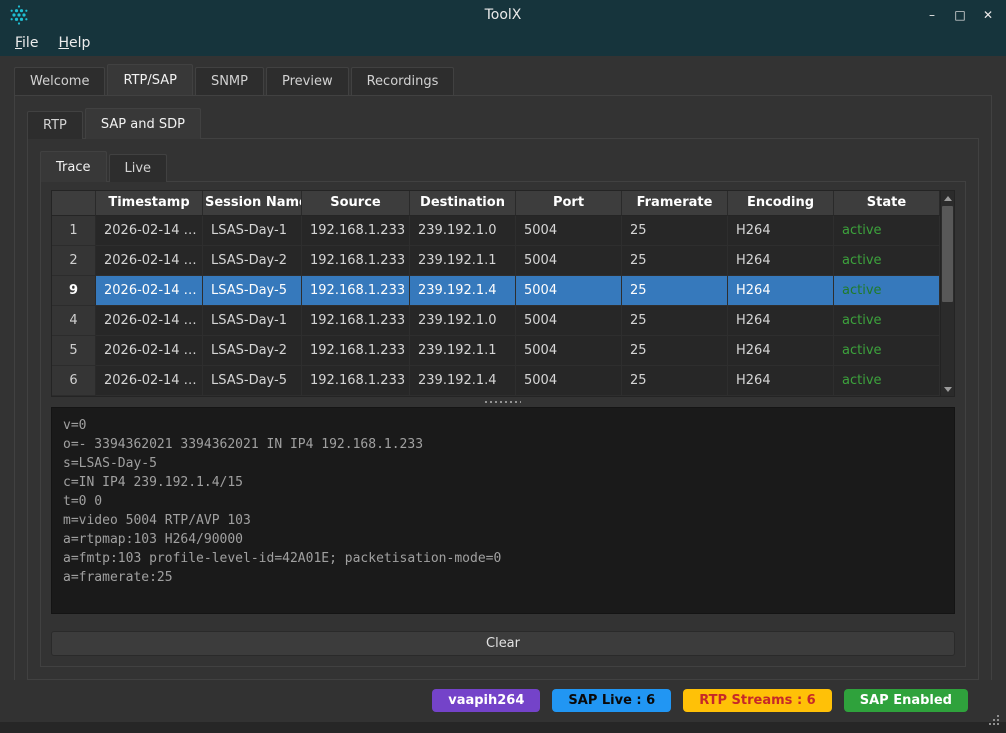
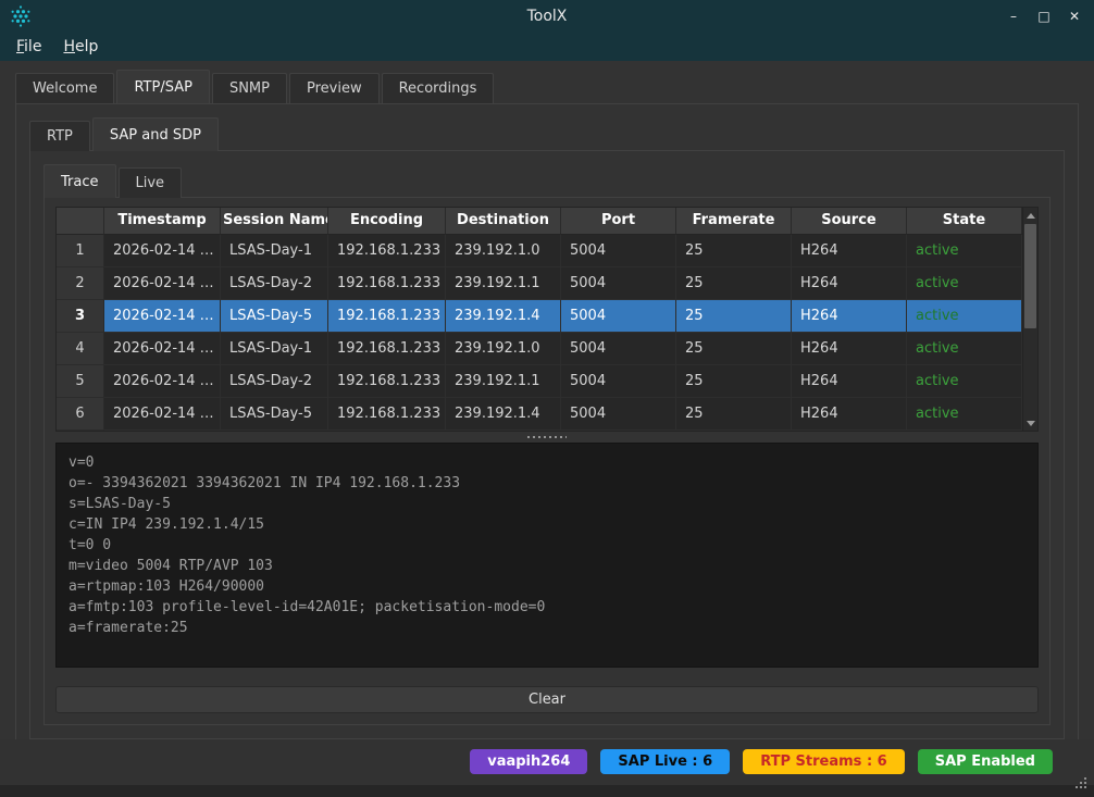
  ToolX
  –
  □
  ✕
  File
  Help
  Welcome
  RTP/SAP
  SNMP
  Preview
  Recordings
  RTP
  SAP and SDP
  Trace
  Live
  Timestamp
  Session Nam
- Source
+ Encoding
  Destination
  Port
  Framerate
- Encoding
+ Source
  State
  1
  2026-02-14 …
  LSAS-Day-1
  192.168.1.233
  239.192.1.0
  5004
  25
  H264
  active
  2
  2026-02-14 …
  LSAS-Day-2
  192.168.1.233
  239.192.1.1
  5004
  25
  H264
  active
- 9
+ 3
  2026-02-14 …
  LSAS-Day-5
  192.168.1.233
  239.192.1.4
  5004
  25
  H264
  active
  4
  2026-02-14 …
  LSAS-Day-1
  192.168.1.233
  239.192.1.0
  5004
  25
  H264
  active
  5
  2026-02-14 …
  LSAS-Day-2
  192.168.1.233
  239.192.1.1
  5004
  25
  H264
  active
  6
  2026-02-14 …
  LSAS-Day-5
  192.168.1.233
  239.192.1.4
  5004
  25
  H264
  active
  v=0
  o=- 3394362021 3394362021 IN IP4 192.168.1.233
  s=LSAS-Day-5
  c=IN IP4 239.192.1.4/15
  t=0 0
  m=video 5004 RTP/AVP 103
  a=rtpmap:103 H264/90000
  a=fmtp:103 profile-level-id=42A01E; packetisation-mode=0
  a=framerate:25
  Clear
  vaapih264
  SAP Live : 6
  RTP Streams : 6
  SAP Enabled
